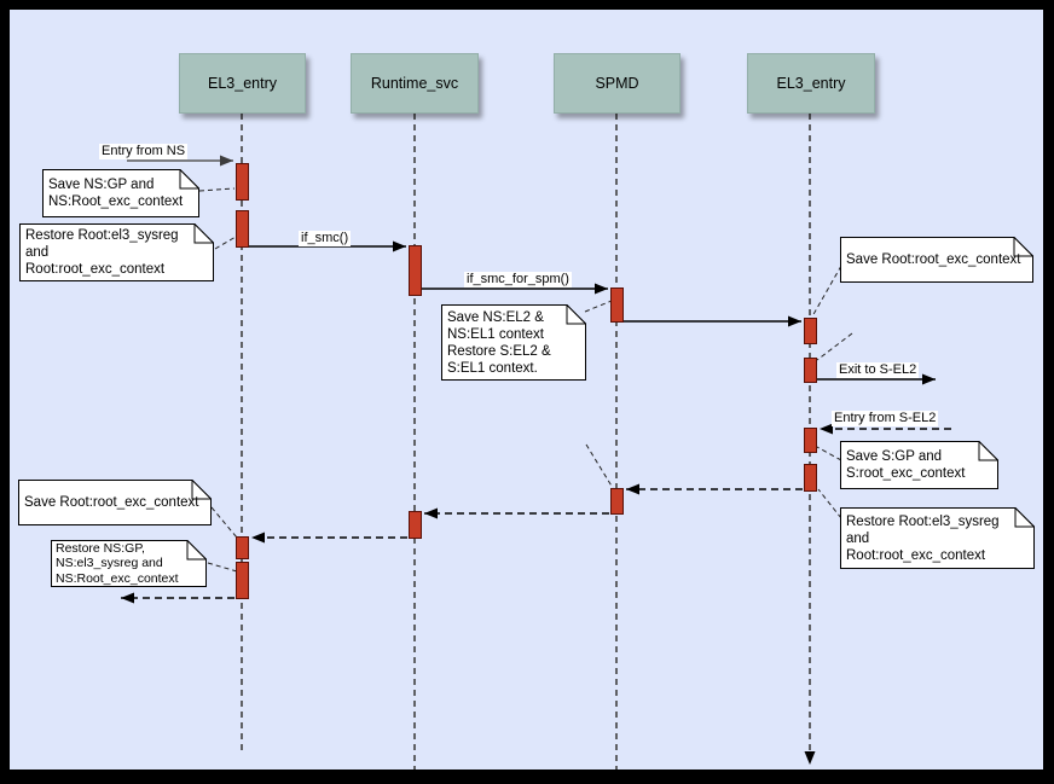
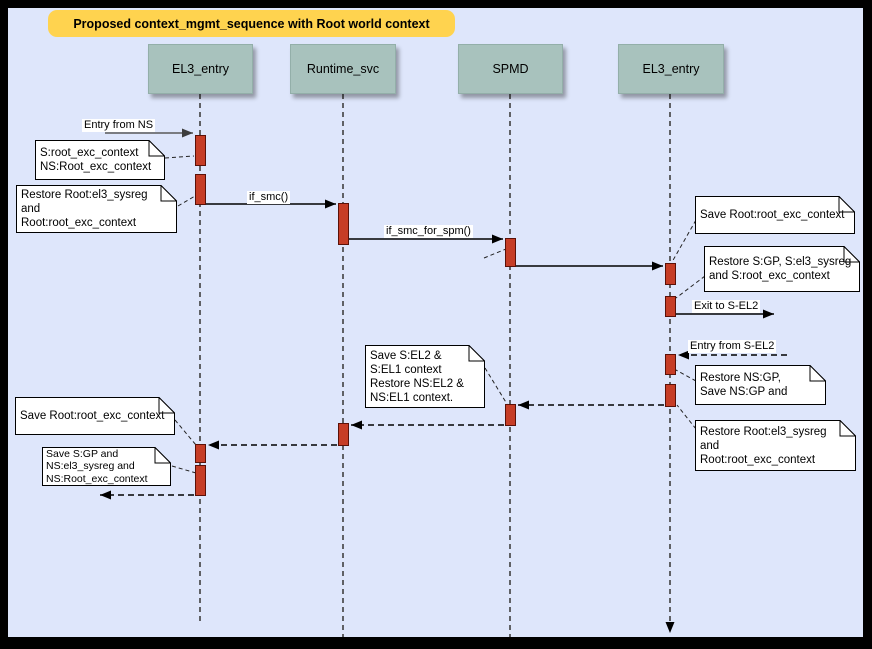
+ Proposed context_mgmt_sequence with Root world context
  EL3_entry
  Runtime_svc
  SPMD
  EL3_entry
  Entry from NS
  if_smc()
  if_smc_for_spm()
  Exit to S-EL2
  Entry from S-EL2
- Save NS:GP and
+ S:root_exc_context
  NS:Root_exc_context
  Restore Root:el3_sysreg
  and
  Root:root_exc_context
- Save NS:EL2 &
- NS:EL1 context
- Restore S:EL2 &
- S:EL1 context.
  Save Root:root_exc_context
+ Restore S:GP, S:el3_sysreg
+ and S:root_exc_context
- Save S:GP and
+ Restore NS:GP,
- S:root_exc_context
+ Save NS:GP and
  Restore Root:el3_sysreg
  and
  Root:root_exc_context
+ Save S:EL2 &
+ S:EL1 context
+ Restore NS:EL2 &
+ NS:EL1 context.
  Save Root:root_exc_context
- Restore NS:GP,
+ Save S:GP and
  NS:el3_sysreg and
  NS:Root_exc_context
